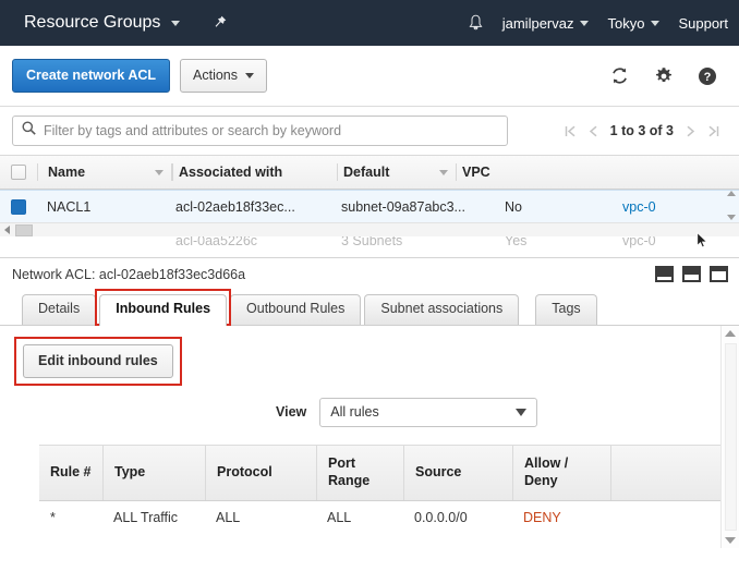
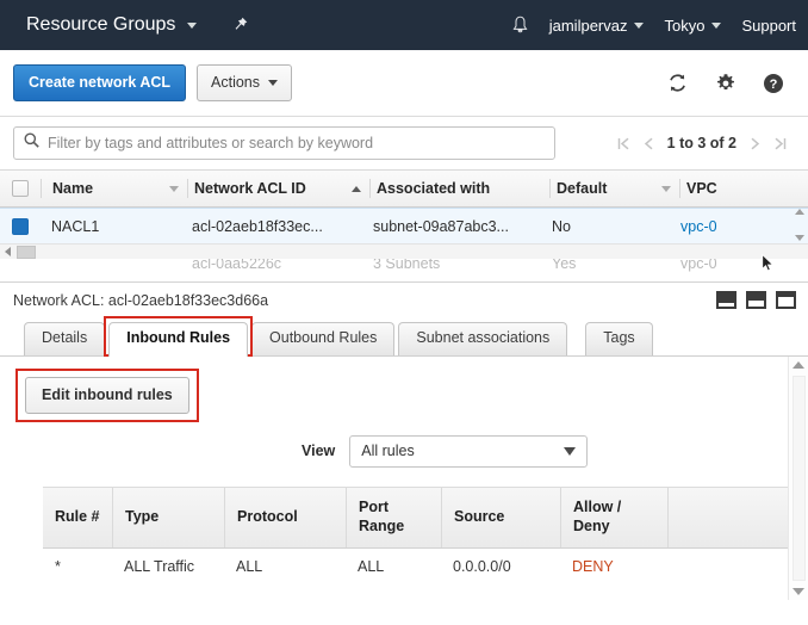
  Resource Groups
  jamilpervaz
  Tokyo
  Support
  Create network ACL
  Actions
  ?
  Filter by tags and attributes or search by keyword
- 1 to 3 of 3
+ 1 to 3 of 2
  Name
+ Network ACL ID
  Associated with
  Default
  VPC
  NACL1
  acl-02aeb18f33ec...
  subnet-09a87abc3...
  No
  vpc-0
  acl-0aa5226c
  3 Subnets
  Yes
  vpc-0
  Network ACL: acl-02aeb18f33ec3d66a
  Details
  Inbound Rules
  Outbound Rules
  Subnet associations
  Tags
  Edit inbound rules
  View
  All rules
  Rule #
  Type
  Protocol
  Port
  Range
  Source
  Allow /
  Deny
  *
  ALL Traffic
  ALL
  ALL
  0.0.0.0/0
  DENY
